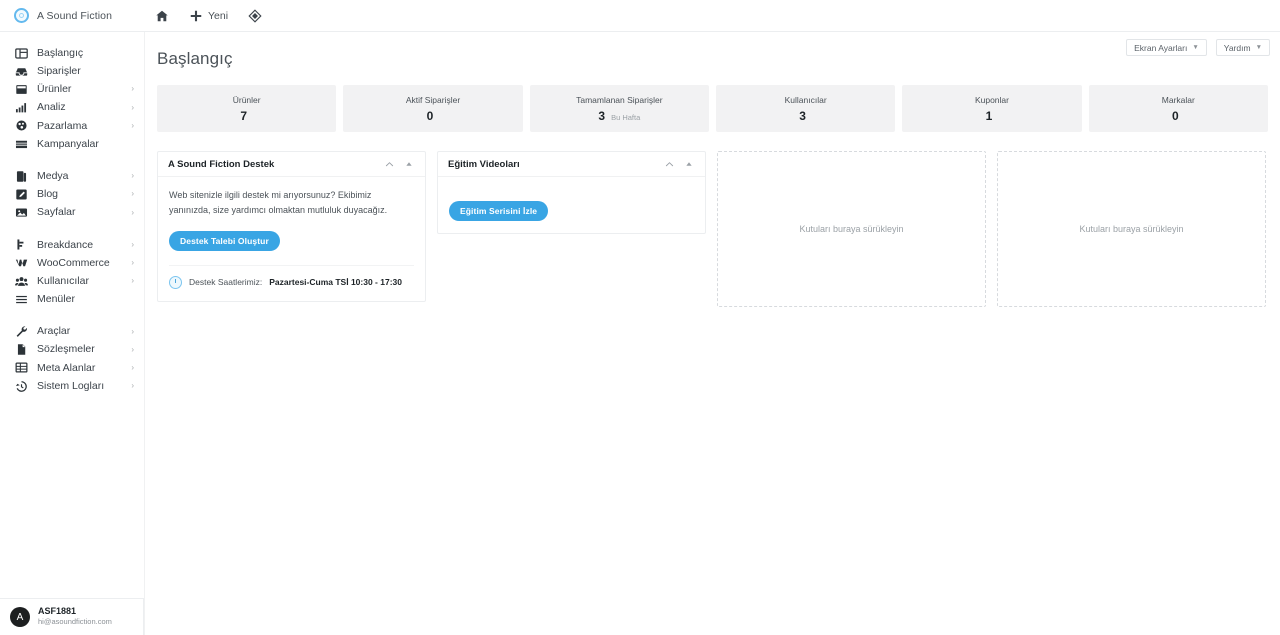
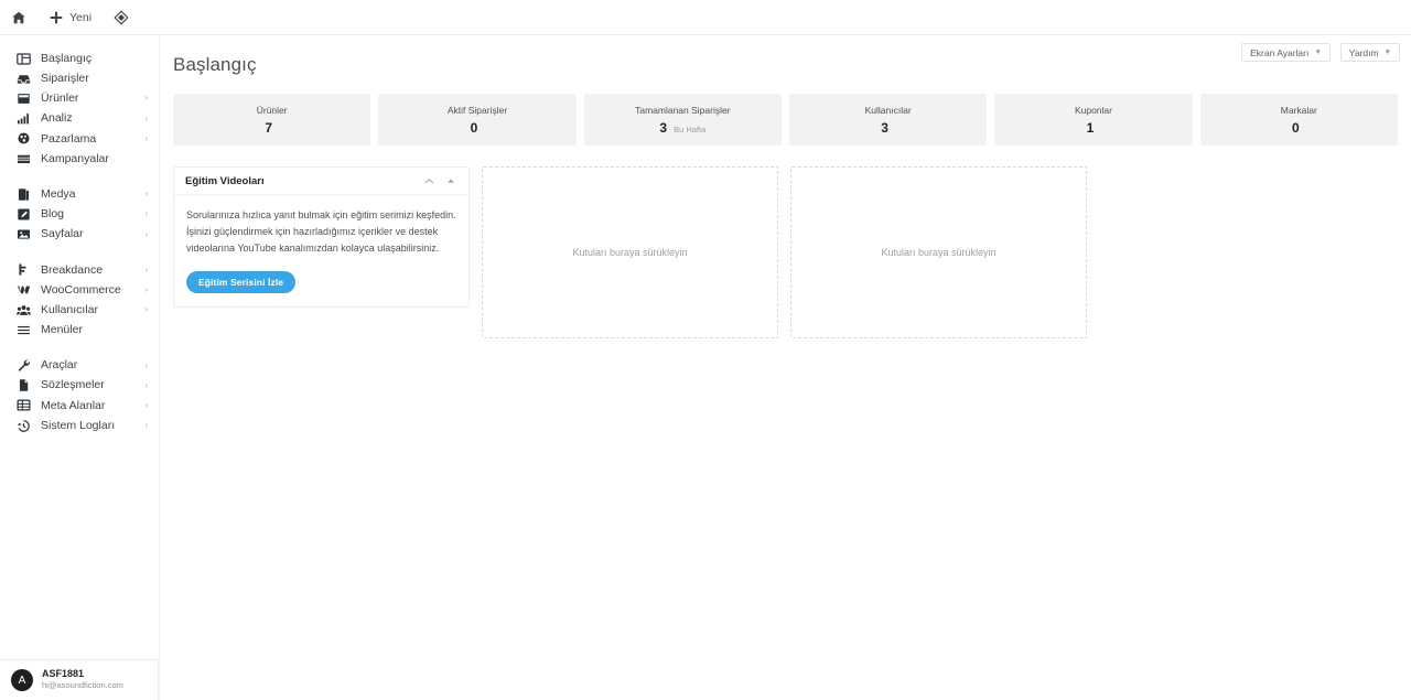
- A Sound Fiction
  Yeni
  Başlangıç
  Siparişler
  Ürünler
  ›
  Analiz
  ›
  Pazarlama
  ›
  Kampanyalar
  Medya
  ›
  Blog
  ›
  Sayfalar
  ›
  Breakdance
  ›
  WooCommerce
  ›
  Kullanıcılar
  ›
  Menüler
  Araçlar
  ›
  Sözleşmeler
  ›
  Meta Alanlar
  ›
  Sistem Logları
  ›
  A
  ASF1881
  hi@asoundfiction.com
  Ekran Ayarları
  Yardım
  Başlangıç
  Ürünler
  7
  Aktif Siparişler
  0
  Tamamlanan Siparişler
  3
  Bu Hafta
  Kullanıcılar
  3
  Kuponlar
  1
  Markalar
  0
- A Sound Fiction Destek
- Web sitenizle ilgili destek mi arıyorsunuz? Ekibimiz yanınızda, size yardımcı olmaktan mutluluk duyacağız.
- Destek Talebi Oluştur
- Destek Saatlerimiz:
- Pazartesi-Cuma TSİ 10:30 - 17:30
  Eğitim Videoları
+ Sorularınıza hızlıca yanıt bulmak için eğitim serimizi keşfedin. İşinizi güçlendirmek için hazırladığımız içerikler ve destek videolarına YouTube kanalımızdan kolayca ulaşabilirsiniz.
  Eğitim Serisini İzle
  Kutuları buraya sürükleyin
  Kutuları buraya sürükleyin
